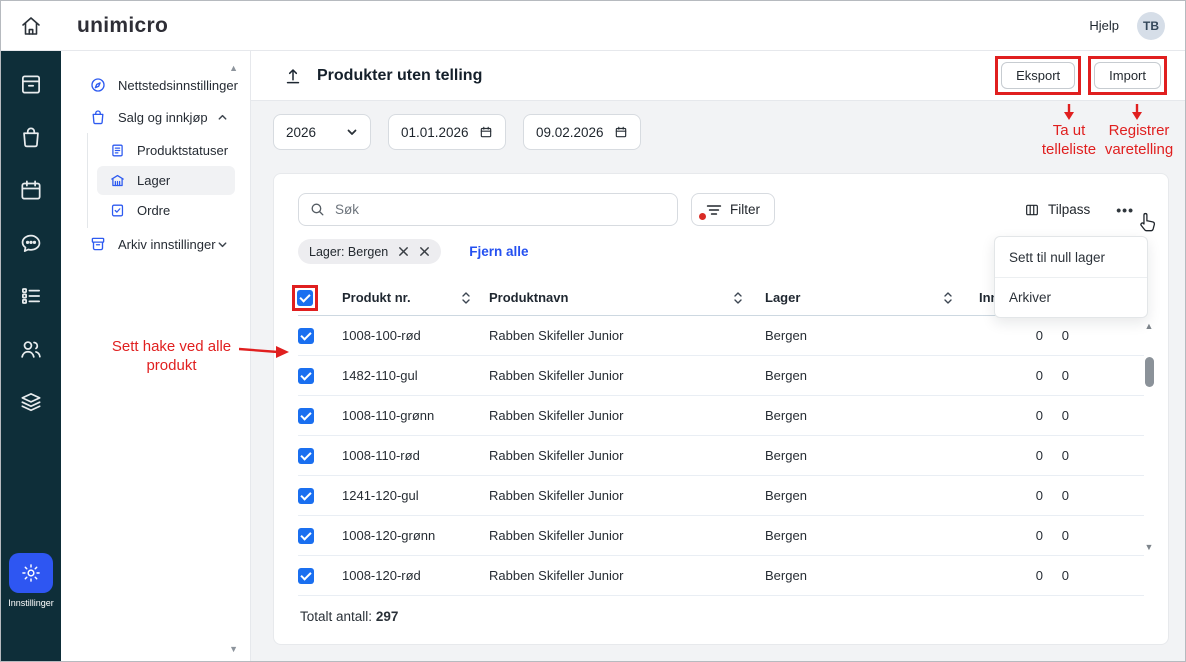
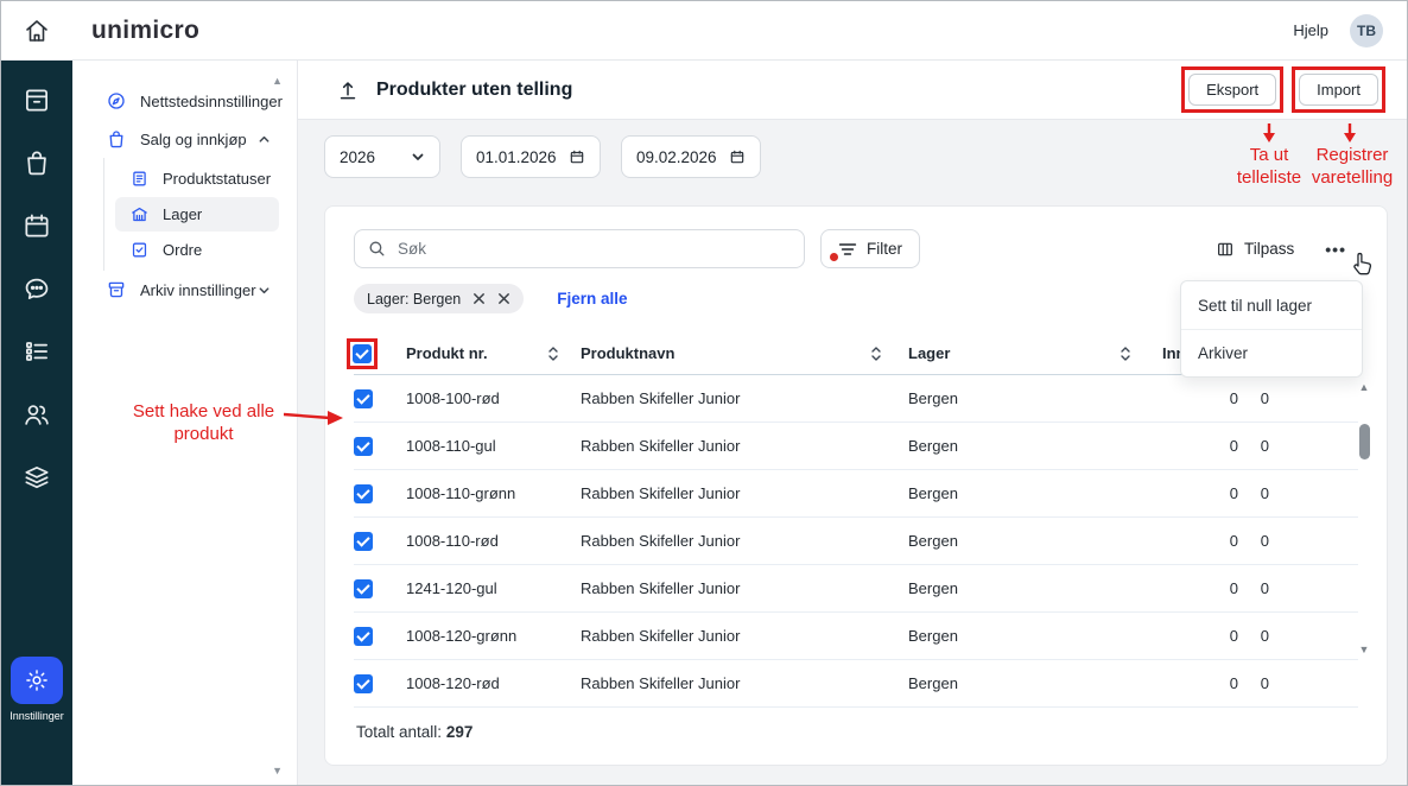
  unimicro
  Hjelp
  TB
  Innstillinger
  ▲
  Nettstedsinnstillinger
  Salg og innkjøp
  Produktstatuser
  Lager
  Ordre
  Arkiv innstillinger
  ▼
  Produkter uten telling
  Eksport
  Import
  Ta ut
  telleliste
  Registrer
  varetelling
  2026
  01.01.2026
  09.02.2026
  Søk
  Filter
  Tilpass
  •••
  Lager: Bergen
  Fjern alle
  Produkt nr.
  Produktnavn
  Lager
  1008-100-rød
  Rabben Skifeller Junior
  Bergen
  0
  0
- 1482-110-gul
+ 1008-110-gul
  Rabben Skifeller Junior
  Bergen
  0
  0
  1008-110-grønn
  Rabben Skifeller Junior
  Bergen
  0
  0
  1008-110-rød
  Rabben Skifeller Junior
  Bergen
  0
  0
  1241-120-gul
  Rabben Skifeller Junior
  Bergen
  0
  0
  1008-120-grønn
  Rabben Skifeller Junior
  Bergen
  0
  0
  1008-120-rød
  Rabben Skifeller Junior
  Bergen
  0
  0
  ▲
  ▼
  Totalt antall: 297
  Sett til null lager
  Arkiver
  Sett hake ved alle
  produkt
